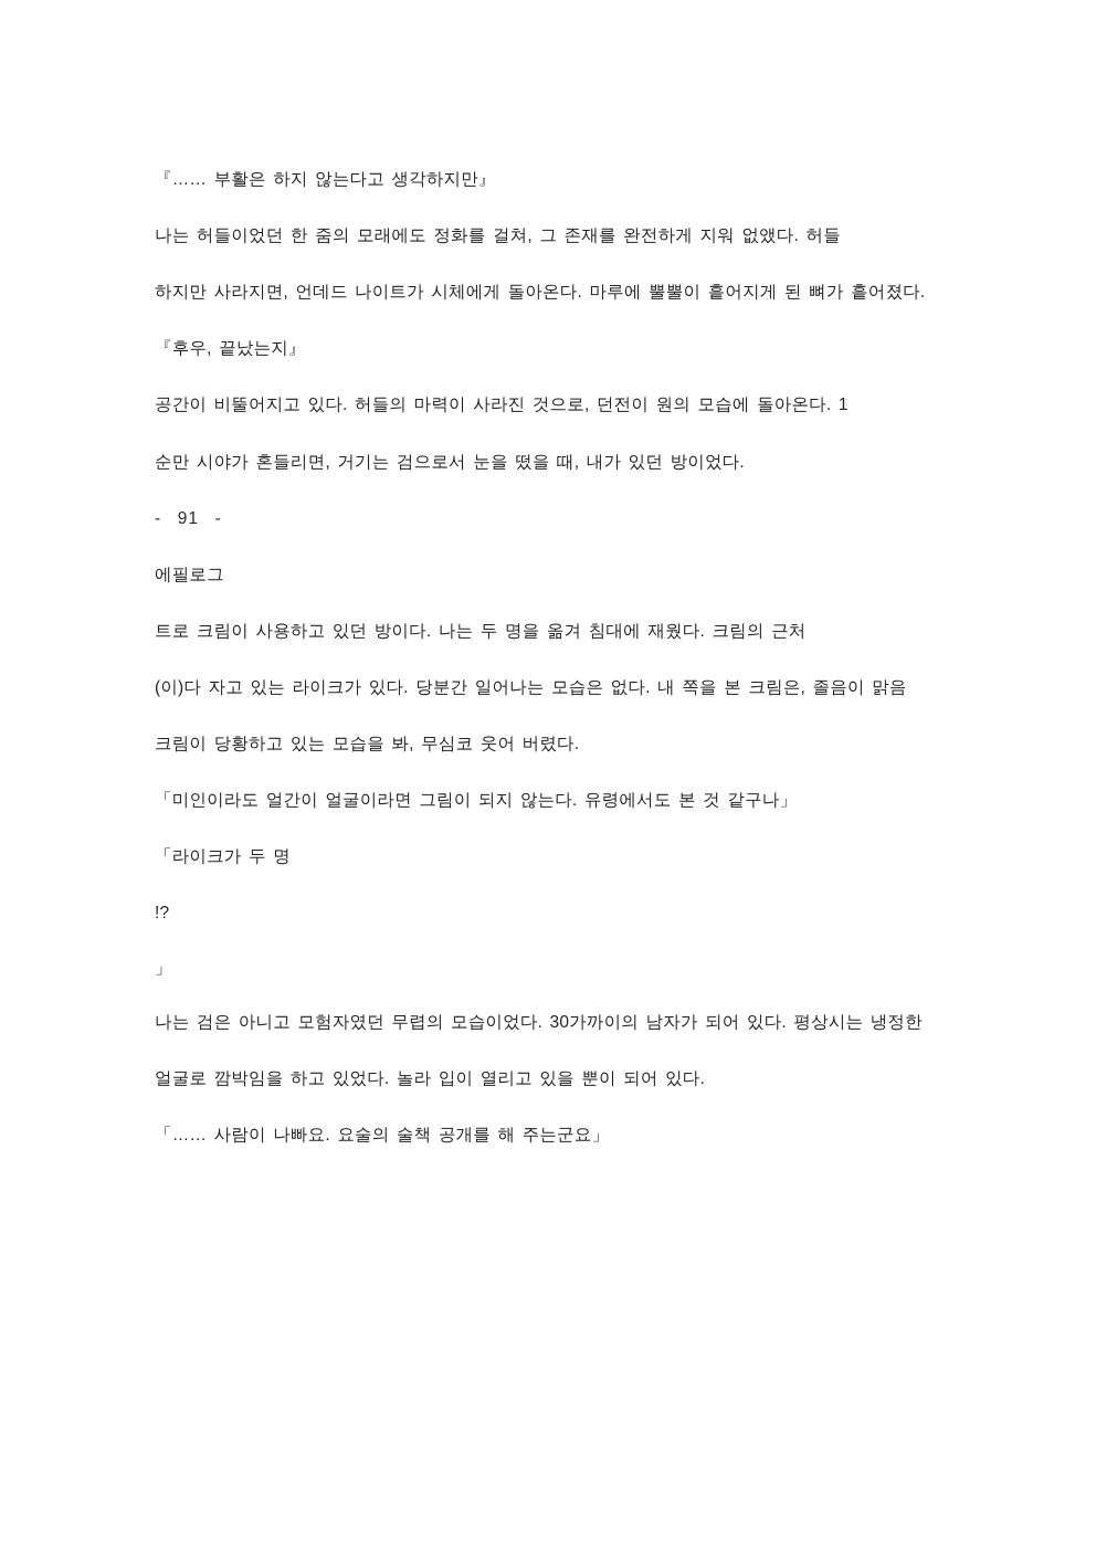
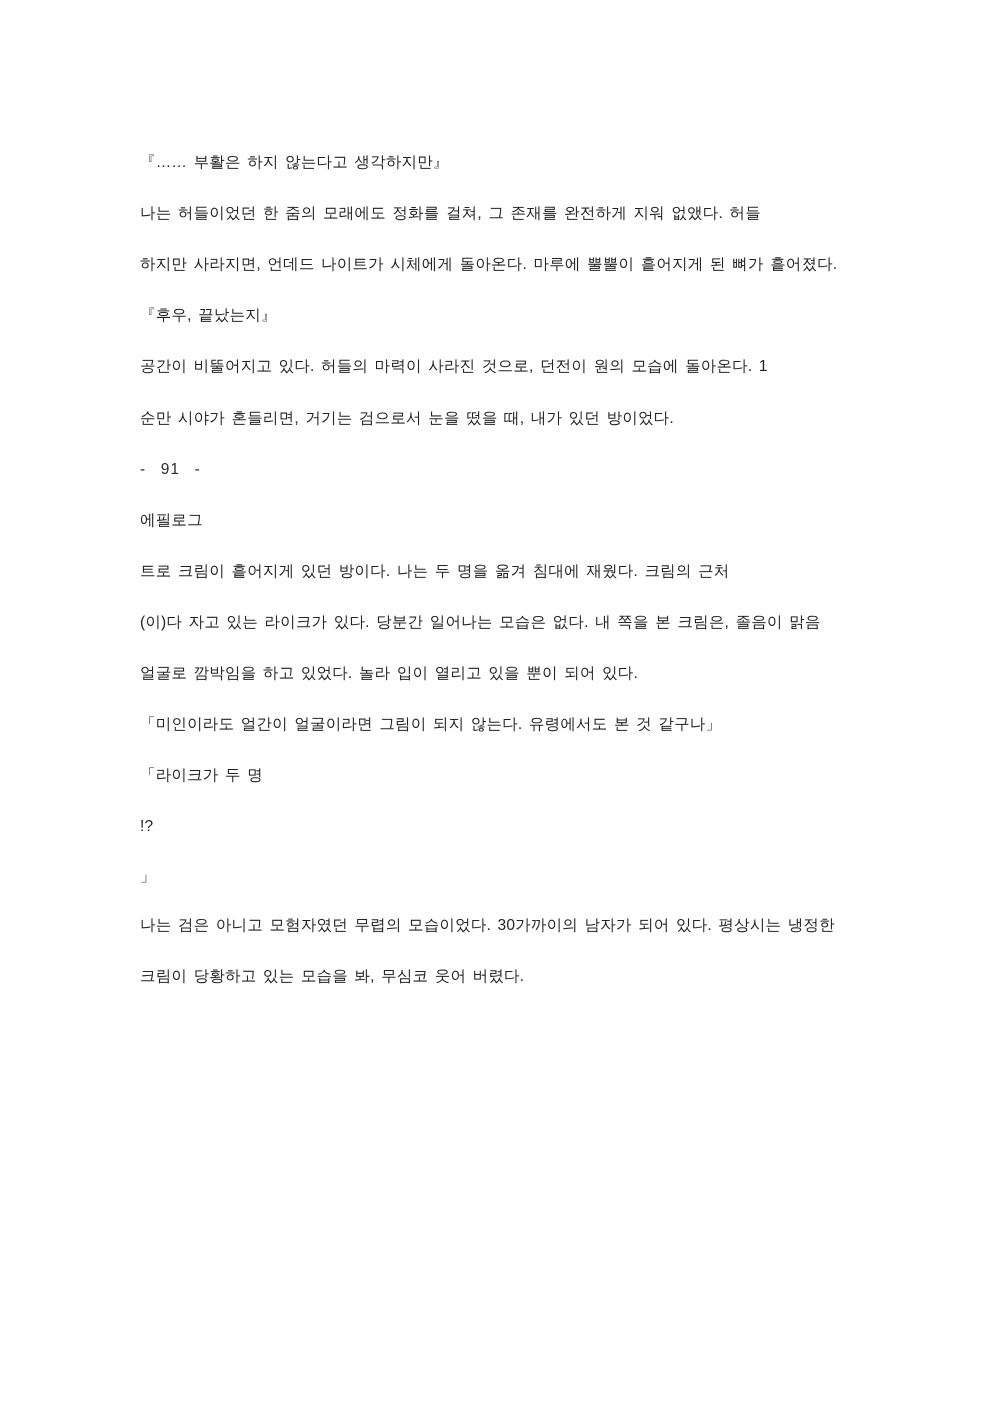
  『…… 부활은 하지 않는다고 생각하지만』
  나는 허들이었던 한 줌의 모래에도 정화를 걸쳐, 그 존재를 완전하게 지워 없앴다. 허들
  하지만 사라지면, 언데드 나이트가 시체에게 돌아온다. 마루에 뿔뿔이 흩어지게 된 뼈가 흩어졌다.
  『후우, 끝났는지』
  공간이 비뚤어지고 있다. 허들의 마력이 사라진 것으로, 던전이 원의 모습에 돌아온다. 1
  순만 시야가 혼들리면, 거기는 검으로서 눈을 떴을 때, 내가 있던 방이었다.
  - 91 -
  에필로그
- 트로 크림이 사용하고 있던 방이다. 나는 두 명을 옮겨 침대에 재웠다. 크림의 근처
+ 트로 크림이 흩어지게 있던 방이다. 나는 두 명을 옮겨 침대에 재웠다. 크림의 근처
  (이)다 자고 있는 라이크가 있다. 당분간 일어나는 모습은 없다. 내 쪽을 본 크림은, 졸음이 맑음
- 크림이 당황하고 있는 모습을 봐, 무심코 웃어 버렸다.
+ 얼굴로 깜박임을 하고 있었다. 놀라 입이 열리고 있을 뿐이 되어 있다.
  「미인이라도 얼간이 얼굴이라면 그림이 되지 않는다. 유령에서도 본 것 같구나」
  「라이크가 두 명
  !?
  」
  나는 검은 아니고 모험자였던 무렵의 모습이었다. 30가까이의 남자가 되어 있다. 평상시는 냉정한
- 얼굴로 깜박임을 하고 있었다. 놀라 입이 열리고 있을 뿐이 되어 있다.
+ 크림이 당황하고 있는 모습을 봐, 무심코 웃어 버렸다.
- 「…… 사람이 나빠요. 요술의 술책 공개를 해 주는군요」
